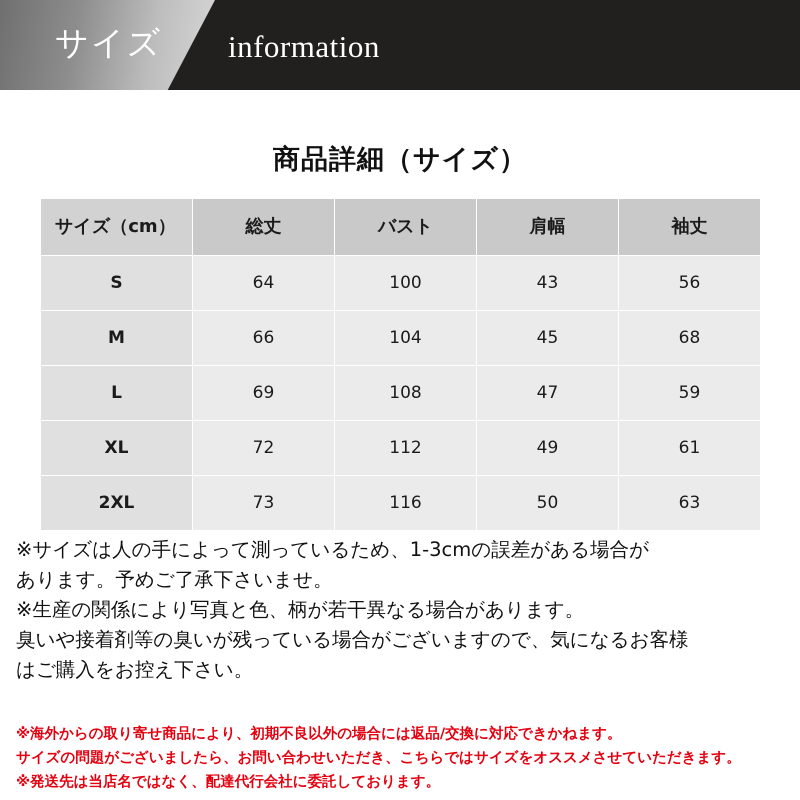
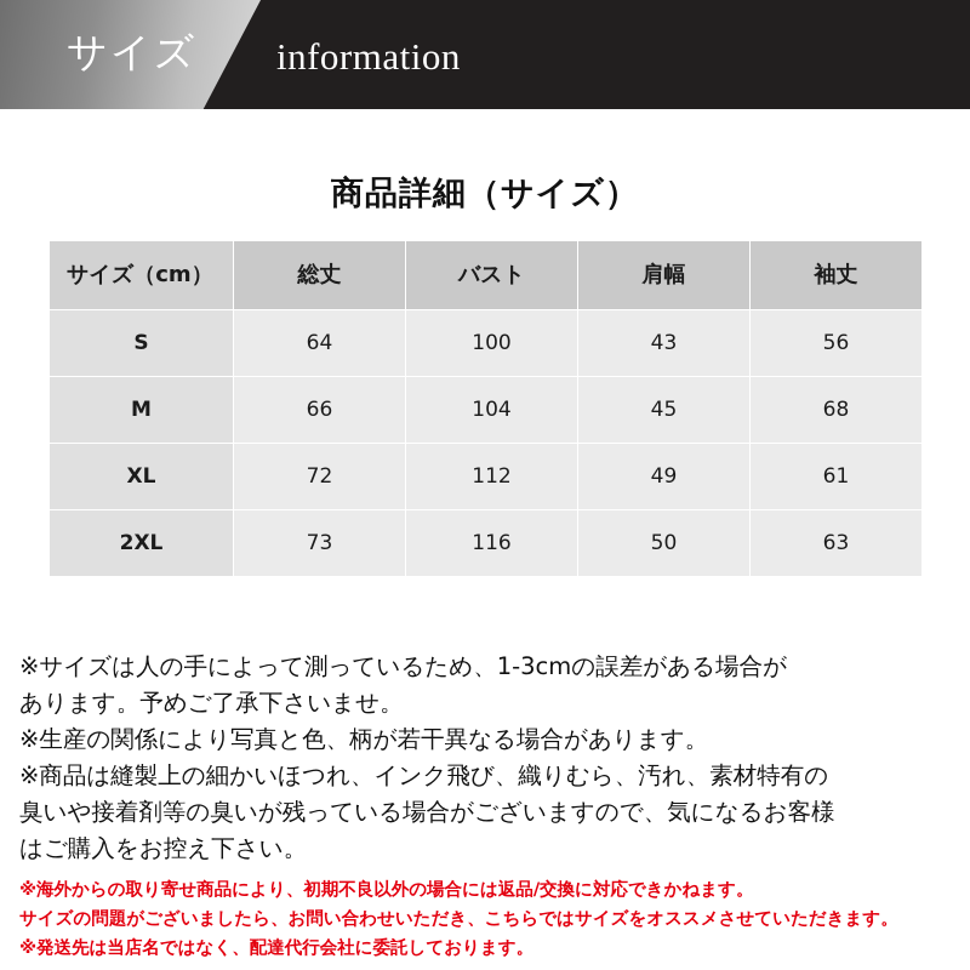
  サイズ
  information
  商品詳細（サイズ）
  サイズ（cm）	総丈	バスト	肩幅	袖丈
  S	64	100	43	56
  M	66	104	45	68
- L	69	108	47	59
  XL	72	112	49	61
  2XL	73	116	50	63
  ※サイズは人の手によって測っているため、1-3cmの誤差がある場合が
  あります。予めご了承下さいませ。
  ※生産の関係により写真と色、柄が若干異なる場合があります。
+ ※商品は縫製上の細かいほつれ、インク飛び、織りむら、汚れ、素材特有の
  臭いや接着剤等の臭いが残っている場合がございますので、気になるお客様
  はご購入をお控え下さい。
  ※海外からの取り寄せ商品により、初期不良以外の場合には返品/交換に対応できかねます。
  サイズの問題がございましたら、お問い合わせいただき、こちらではサイズをオススメさせていただきます。
  ※発送先は当店名ではなく、配達代行会社に委託しております。
